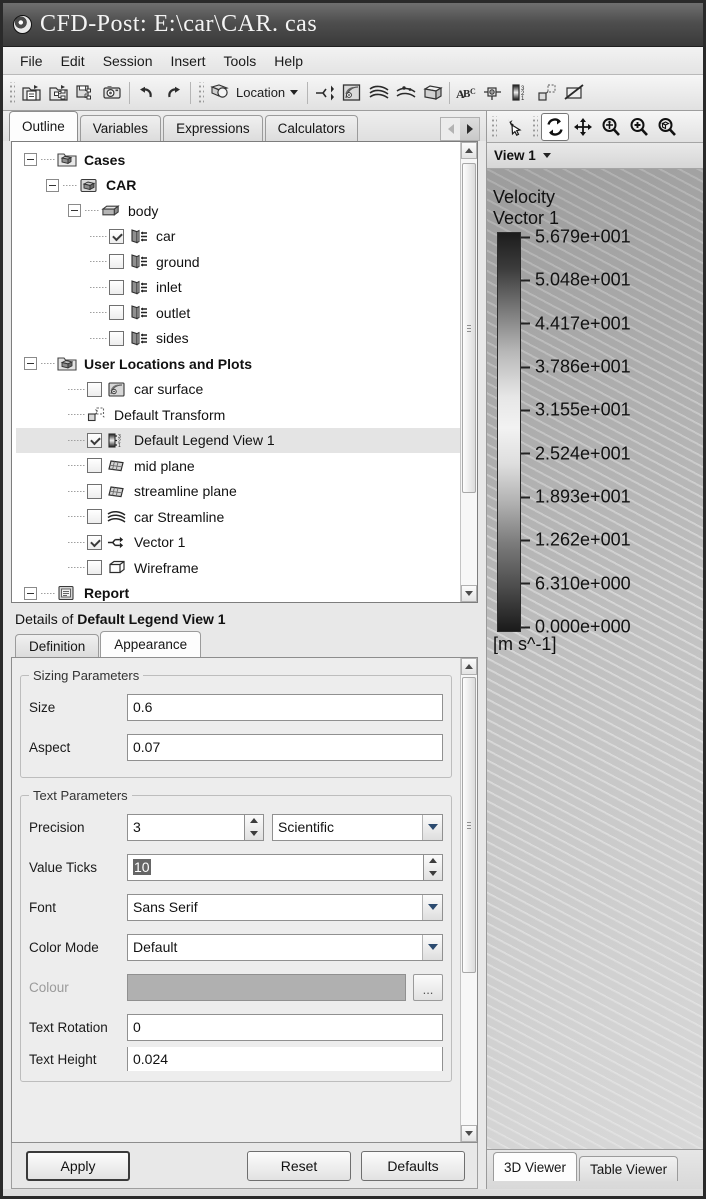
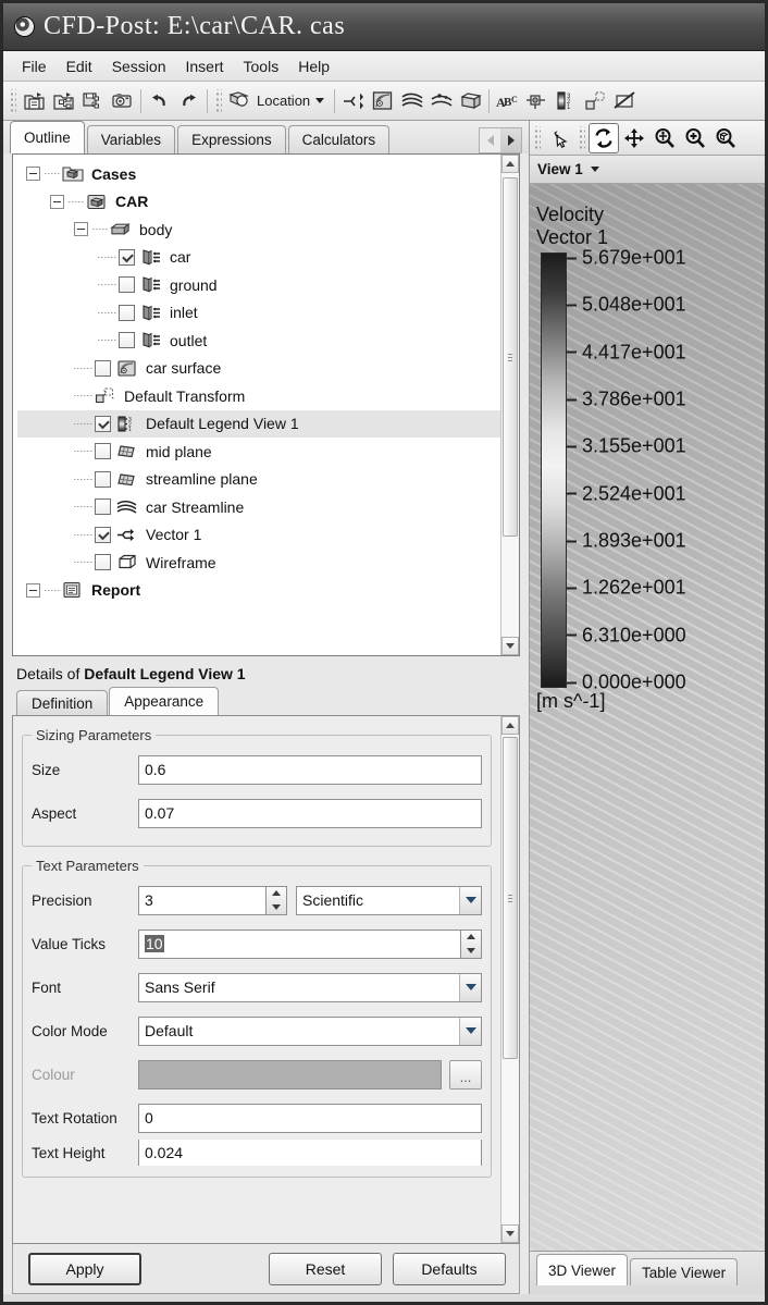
  CFD-Post: E:\car\CAR. cas
  File
  Edit
  Session
  Insert
  Tools
  Help
  Location
  A
  B
  C
  Outline
  Variables
  Expressions
  Calculators
  Cases
  CAR
  body
  car
  ground
  inlet
  outlet
- sides
- User Locations and Plots
  car surface
  Default Transform
  Default Legend View 1
  mid plane
  streamline plane
  car Streamline
  Vector 1
  Wireframe
  Report
  Details of Default Legend View 1
  Definition
  Appearance
  Sizing Parameters
  Size
  0.6
  Aspect
  0.07
  Text Parameters
  Precision
  3
  Scientific
  Value Ticks
  10
  Font
  Sans Serif
  Color Mode
  Default
  Colour
  ...
  Text Rotation
  0
  Text Height
  0.024
  Apply
  Reset
  Defaults
  View 1
  Velocity
  Vector 1
  5.679e+001
  5.048e+001
  4.417e+001
  3.786e+001
  3.155e+001
  2.524e+001
  1.893e+001
  1.262e+001
  6.310e+000
  0.000e+000
  [m s^-1]
  3D Viewer
  Table Viewer
